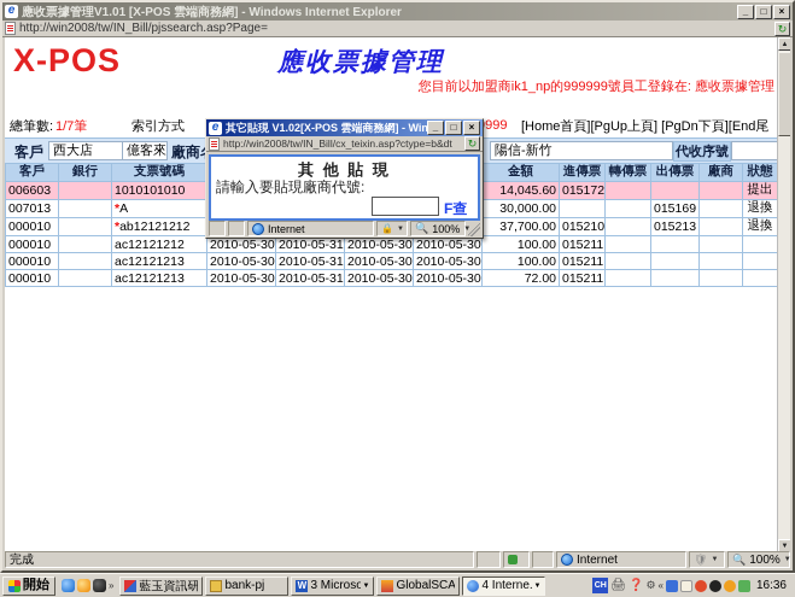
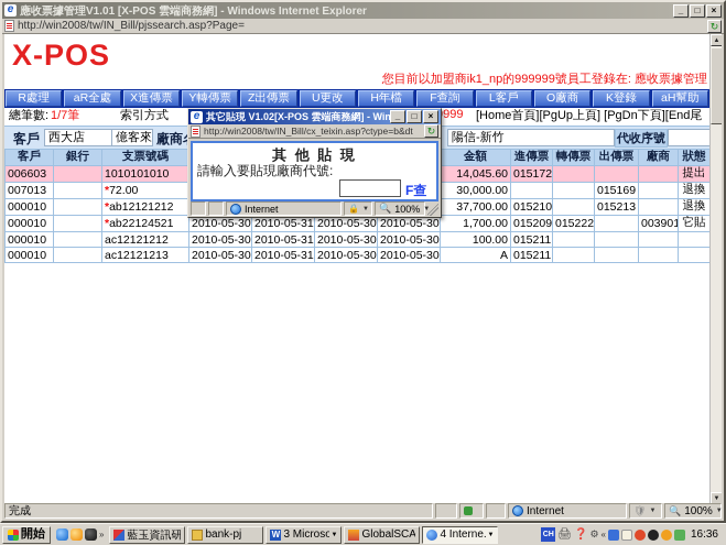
  e
  應收票據管理V1.01 [X-POS 雲端商務網] - Windows Internet Explorer
  _
  □
  ×
  http://win2008/tw/IN_Bill/pjssearch.asp?Page=
  ↻
  X-POS
- 應收票據管理
  您目前以加盟商ik1_np的999999號員工登錄在: 應收票據管理
+ R處理
+ aR全處
+ X進傳票
+ Y轉傳票
+ Z出傳票
+ U更改
+ H年檔
+ F查詢
+ L客戶
+ O廠商
+ K登錄
+ aH幫助
  總筆數:
  1/7筆
  索引方式
  999
  [Home首頁][PgUp上頁] [PgDn下頁][End尾
  客戶
  西大店
  億客來
  陽信-新竹
  代收序號
  	客戶	銀行	支票號碼					金額	進傳票	轉傳票	出傳票	廠商	狀態
  006603		1010101010					14,045.60	015172				提出
- 007013		*A					30,000.00			015169		退換
+ 007013		*72.00					30,000.00			015169		退換
  000010		*ab12121212					37,700.00	015210		015213		退換
+ 000010		*ab22124521	2010-05-30	2010-05-31	2010-05-30	2010-05-30	1,700.00	015209	015222		003901	它貼
  000010		ac12121212	2010-05-30	2010-05-31	2010-05-30	2010-05-30	100.00	015211
- 000010		ac12121213	2010-05-30	2010-05-31	2010-05-30	2010-05-30	100.00	015211
- 000010		ac12121213	2010-05-30	2010-05-31	2010-05-30	2010-05-30	72.00	015211
+ 000010		ac12121213	2010-05-30	2010-05-31	2010-05-30	2010-05-30	A	015211
  完成
  Internet
  🛡
  🔍
  100%
  e
  其它貼現 V1.02[X-POS 雲端商務網] - Win
  _
  □
  ×
  http://win2008/tw/IN_Bill/cx_teixin.asp?ctype=b&dt
  ↻
  其 他 貼 現
  請輸入要貼現廠商代號:
  Internet
  🔒
  🔍
  100%
  開始
  »
  bank-pj
  W
  3 Microso
  4 Interne.
  🖨
  ❓
  ⚙
  «
  16:36
